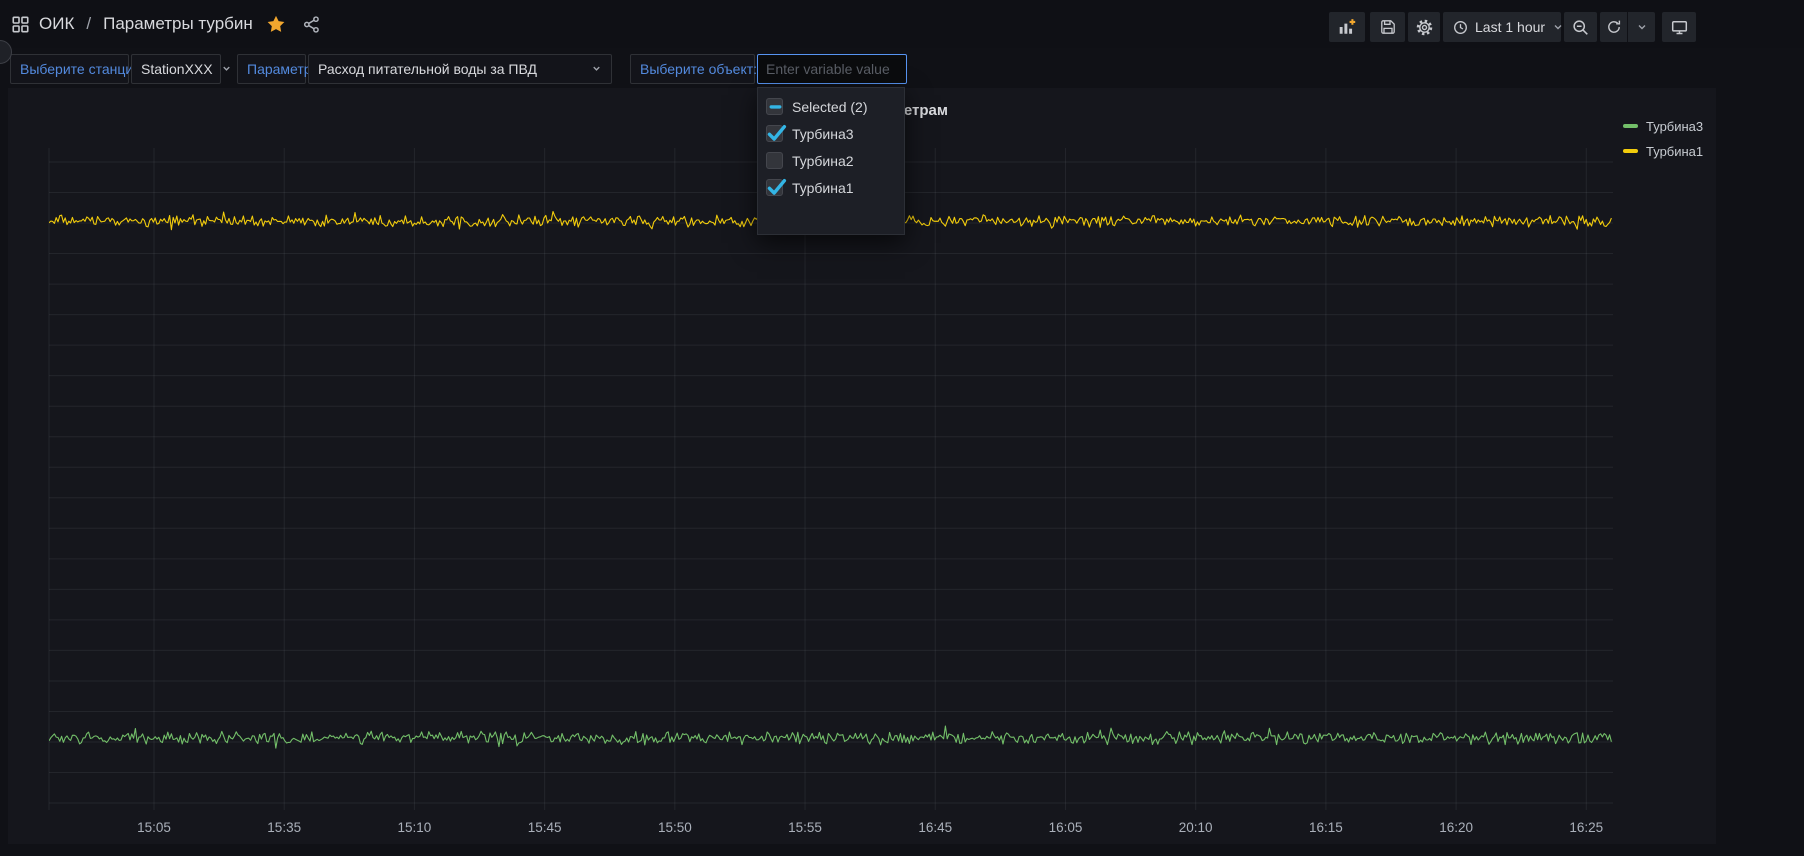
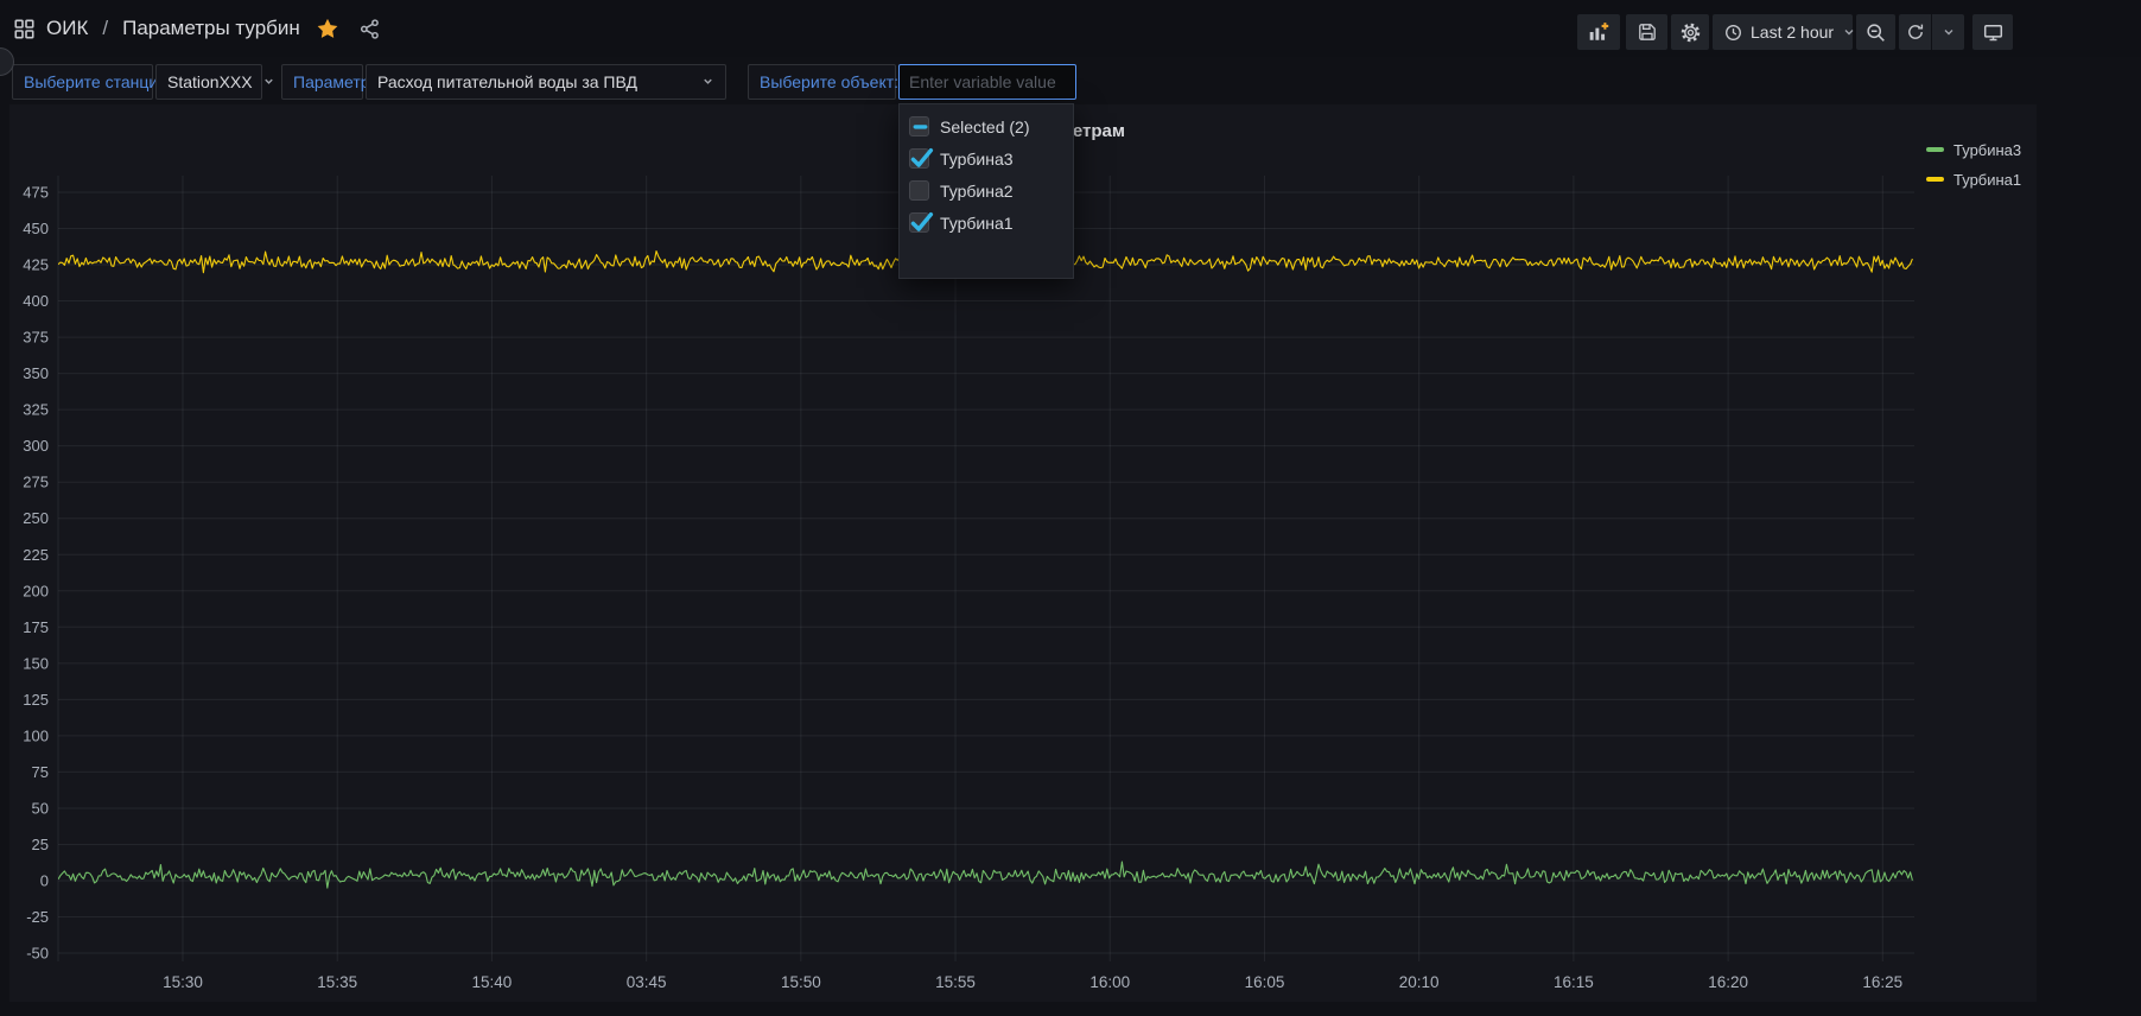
  ОИК
  /
  Параметры турбин
- Last 1 hour
+ Last 2 hour
  Выберите станци
  StationXXX
  Парамет
  Расход питательной воды за ПВД
  Выберите объект:
  Enter variable value
  Selected (2)
  Турбина3
  Турбина2
  Турбина1
+ -50
+ -25
+ 0
+ 25
+ 50
+ 75
+ 100
+ 125
+ 150
+ 175
+ 200
+ 225
+ 250
+ 275
+ 300
+ 325
+ 350
+ 375
+ 400
+ 425
+ 450
+ 475
- 15:05
+ 15:30
  15:35
- 15:10
+ 15:40
- 15:45
+ 03:45
  15:50
  15:55
- 16:45
+ 16:00
  16:05
  20:10
  16:15
  16:20
  16:25
  Турбина3
  Турбина1
